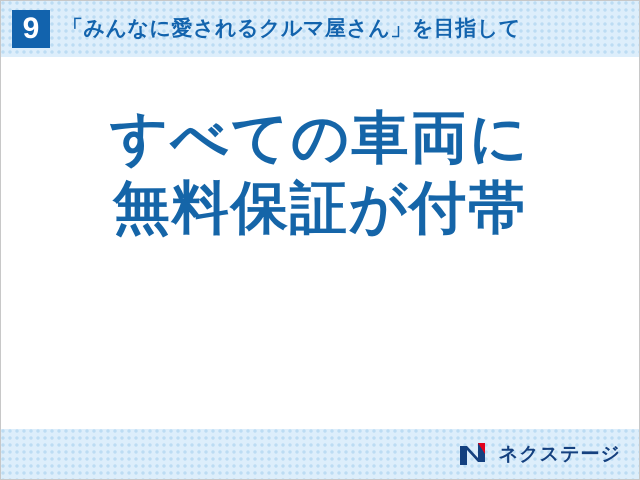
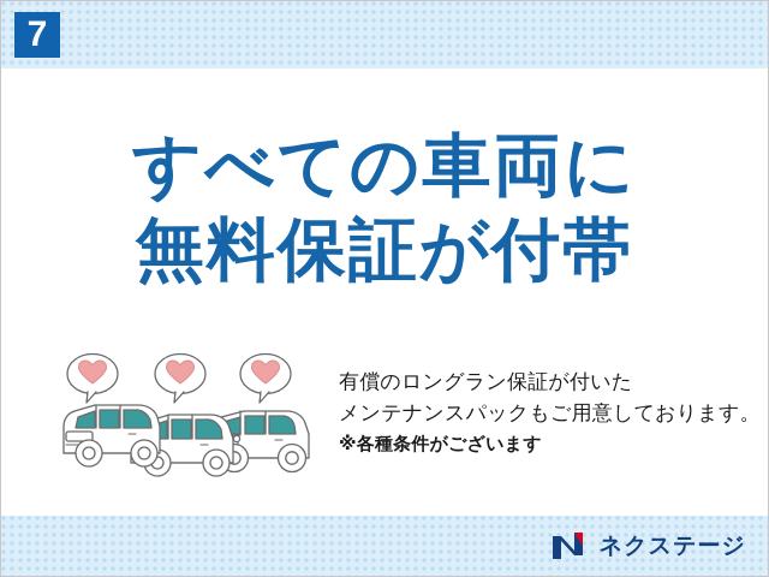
- 9
+ 7
- 「みんなに愛されるクルマ屋さん」を目指して
  すべての車両に
  無料保証が付帯
+ 有償のロングラン保証が付いた
+ メンテナンスパックもご用意しております。
+ ※各種条件がございます
  ネクステージ
